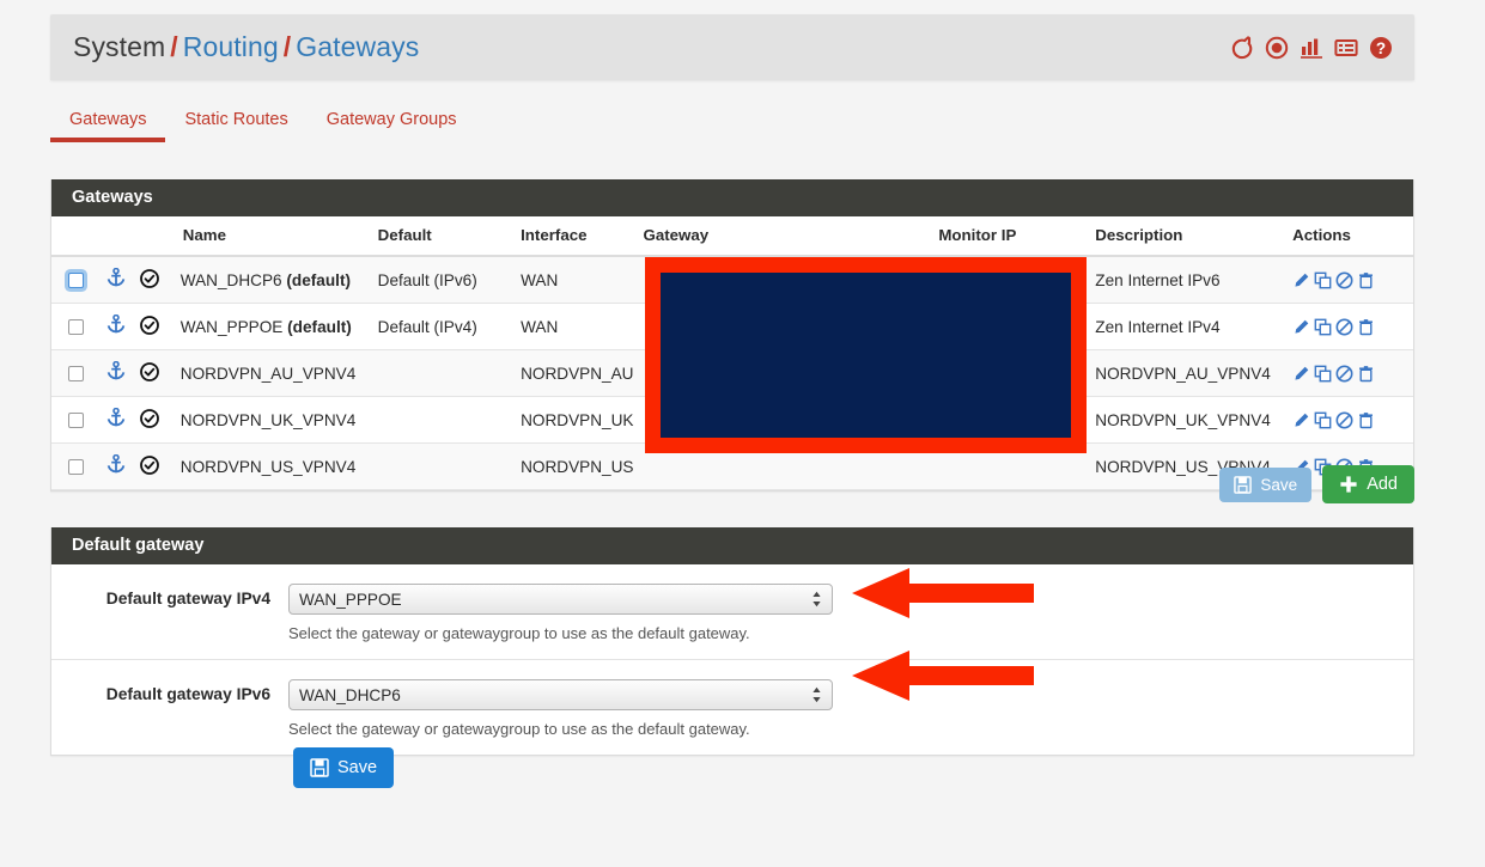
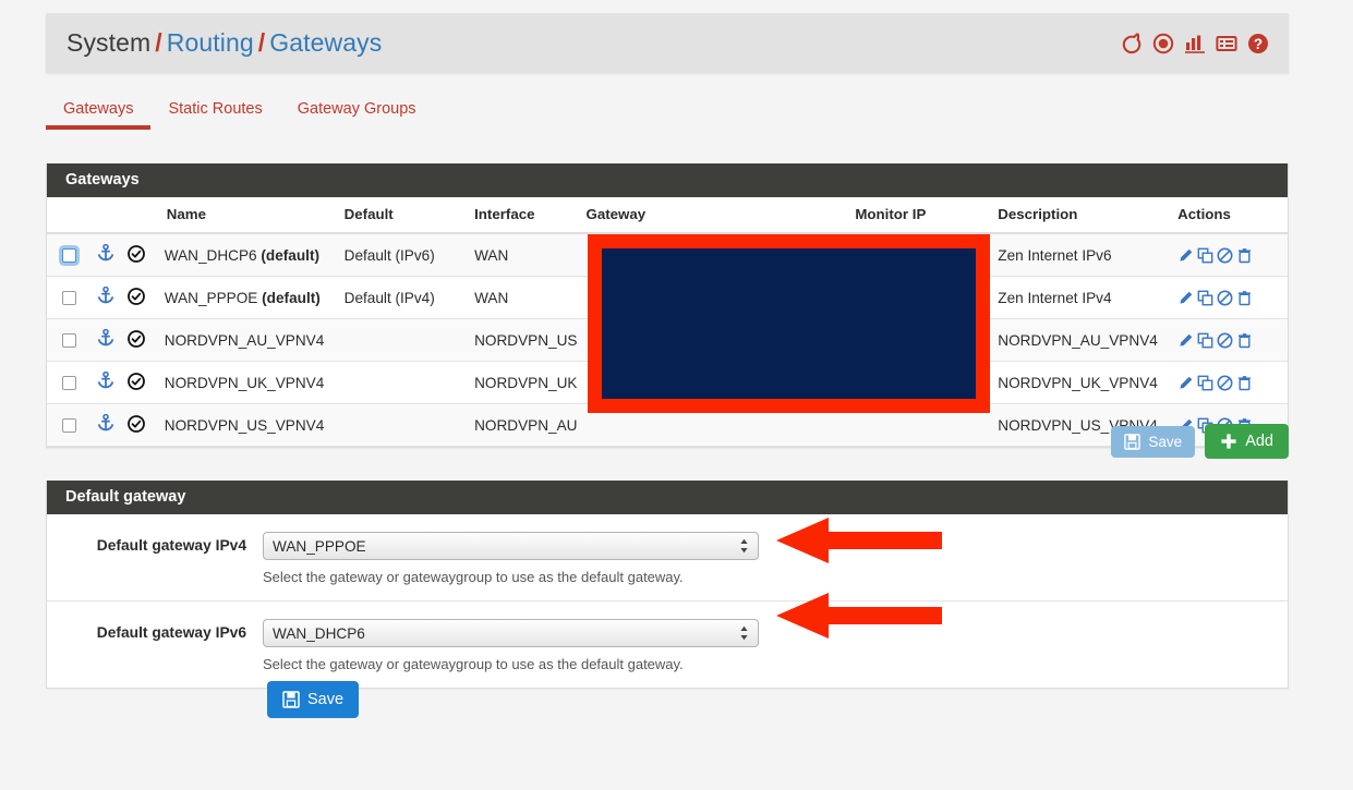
  System / Routing / Gateways
  ?
  Gateways
  Static Routes
  Gateway Groups
  Gateways
  			Name	Default	Interface	Gateway	Monitor IP	Description	Actions
  			WAN_DHCP6 (default)	Default (IPv6)	WAN			Zen Internet IPv6
  			WAN_PPPOE (default)	Default (IPv4)	WAN			Zen Internet IPv4
- 			NORDVPN_AU_VPNV4		NORDVPN_AU			NORDVPN_AU_VPNV4
+ 			NORDVPN_AU_VPNV4		NORDVPN_US			NORDVPN_AU_VPNV4
  			NORDVPN_UK_VPNV4		NORDVPN_UK			NORDVPN_UK_VPNV4
- 			NORDVPN_US_VPNV4		NORDVPN_US			NORDVPN_US_V
+ 			NORDVPN_US_VPNV4		NORDVPN_AU			NORDVPN_US_V
  Save
  Add
  Default gateway
  Default gateway IPv4
  WAN_PPPOE
  Select the gateway or gatewaygroup to use as the default gateway.
  Default gateway IPv6
  WAN_DHCP6
  Select the gateway or gatewaygroup to use as the default gateway.
  Save
